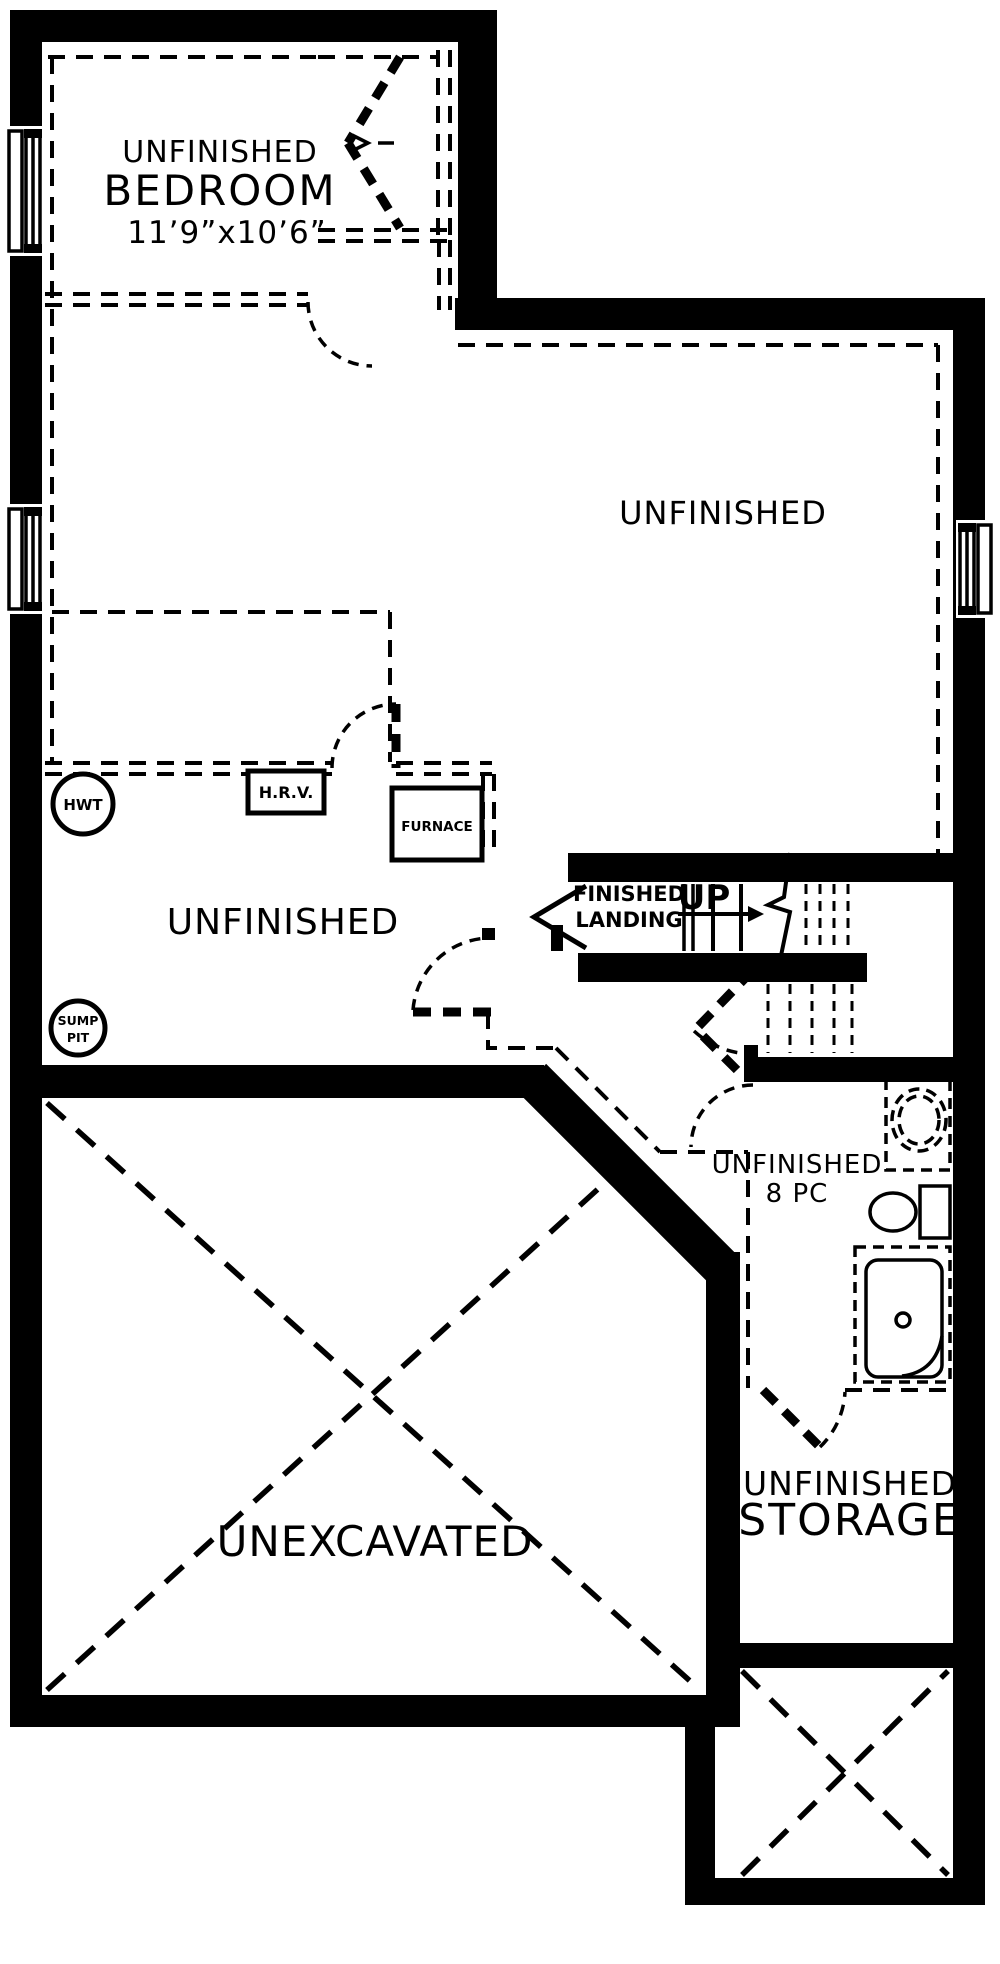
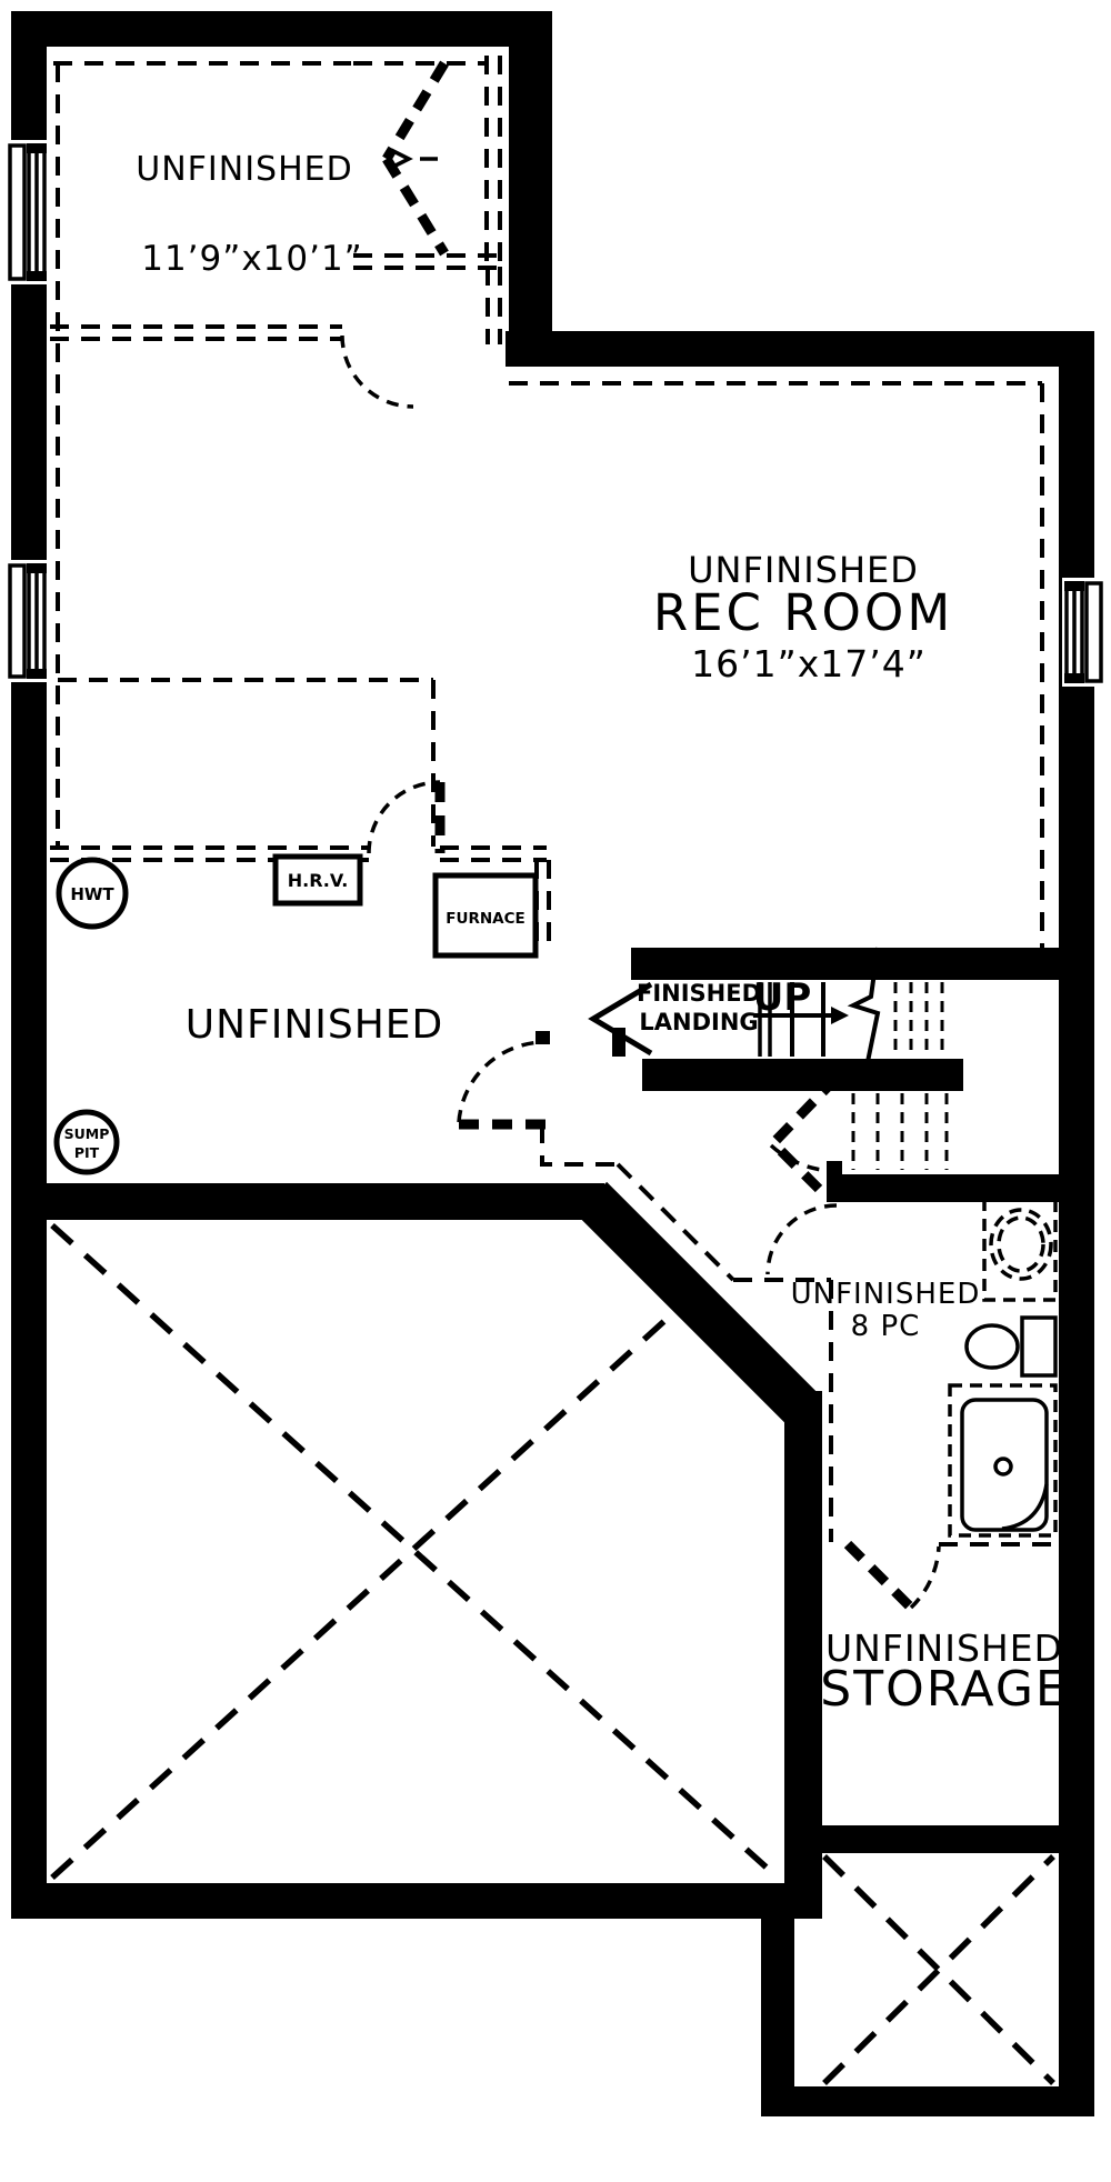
  HWT
  H.R.V.
  FURNACE
  SUMP
  PIT
  UNFINISHED
- BEDROOM
- 11’9”x10’6”
+ 11’9”x10’1”
  UNFINISHED
+ REC ROOM
+ 16’1”x17’4”
  UNFINISHED
  UNFINISHED
  8 PC
- UNEXCAVATED
  UNFINISHED
  STORAGE
  FINISHED
  LANDING
  UP
